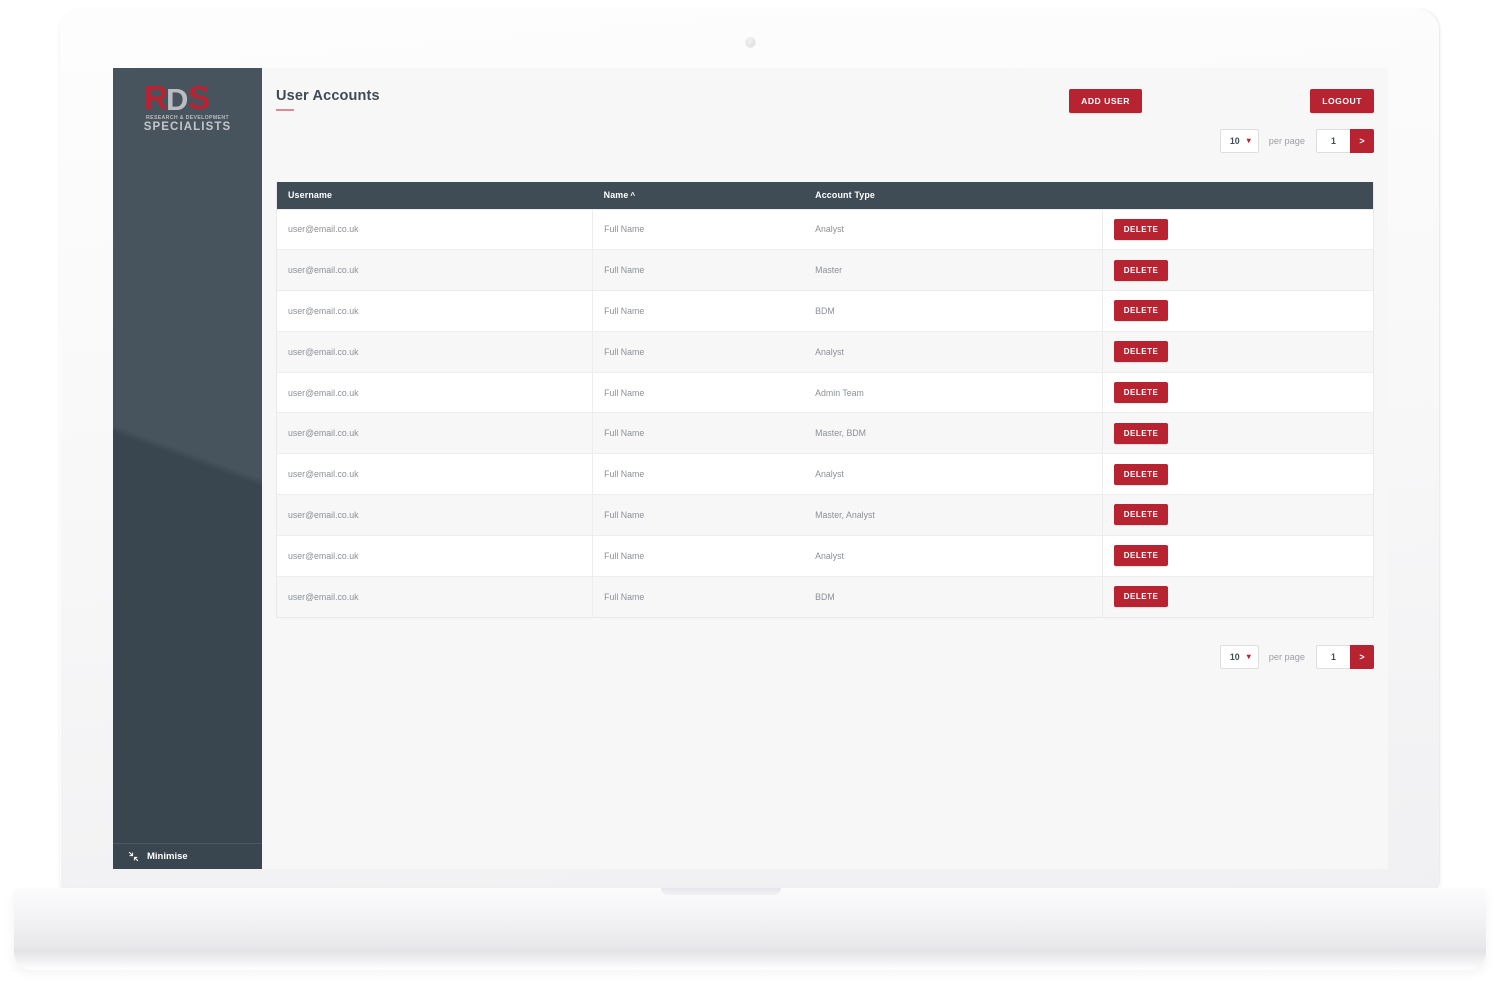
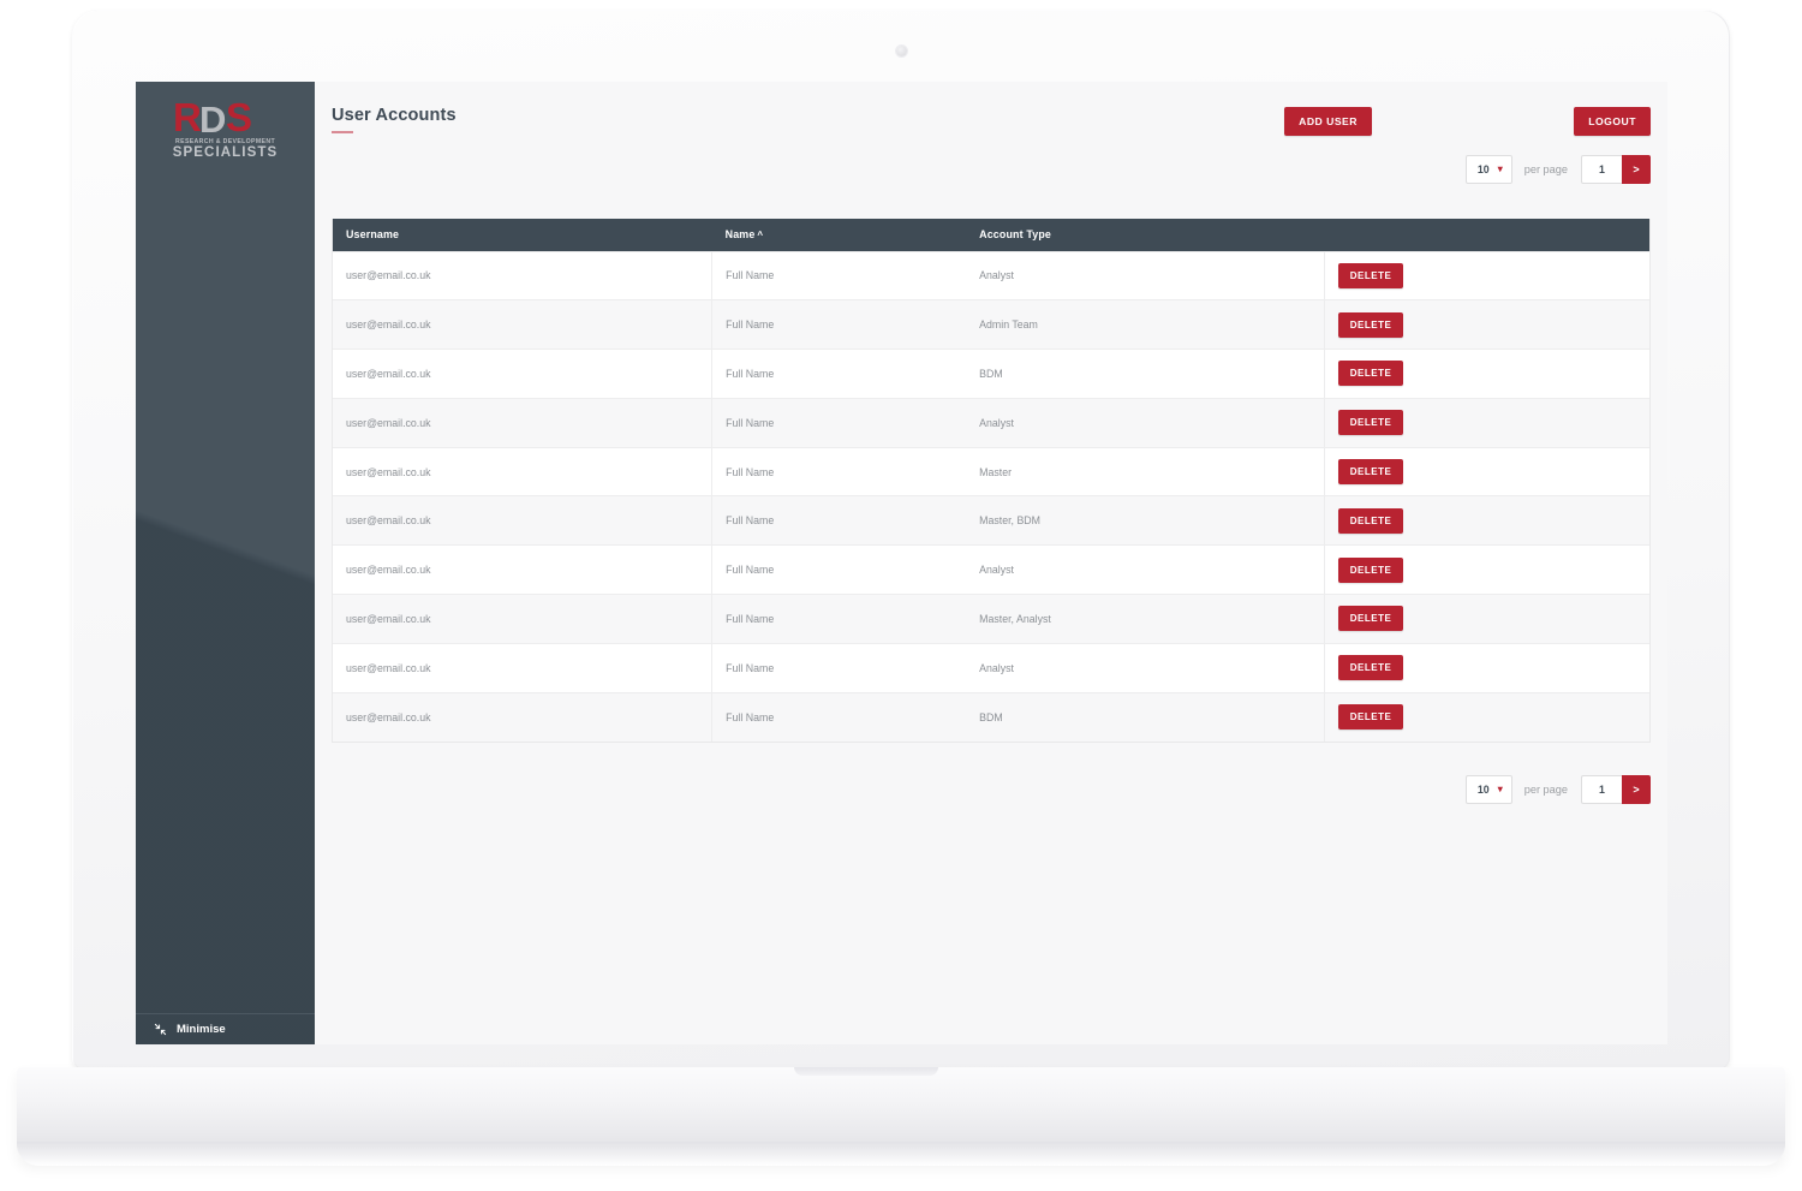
  R
  D
  S
  SPECIALISTS
  Minimise
  User Accounts
  ADD USER
  LOGOUT
  10
  ▾
  per page
  1
  >
  Username	Name ^	Account Type
  user@email.co.uk	Full Name	Analyst	DELETE
- user@email.co.uk	Full Name	Master	DELETE
+ user@email.co.uk	Full Name	Admin Team	DELETE
  user@email.co.uk	Full Name	BDM	DELETE
  user@email.co.uk	Full Name	Analyst	DELETE
- user@email.co.uk	Full Name	Admin Team	DELETE
+ user@email.co.uk	Full Name	Master	DELETE
  user@email.co.uk	Full Name	Master, BDM	DELETE
  user@email.co.uk	Full Name	Analyst	DELETE
  user@email.co.uk	Full Name	Master, Analyst	DELETE
  user@email.co.uk	Full Name	Analyst	DELETE
  user@email.co.uk	Full Name	BDM	DELETE
  10
  ▾
  per page
  1
  >
